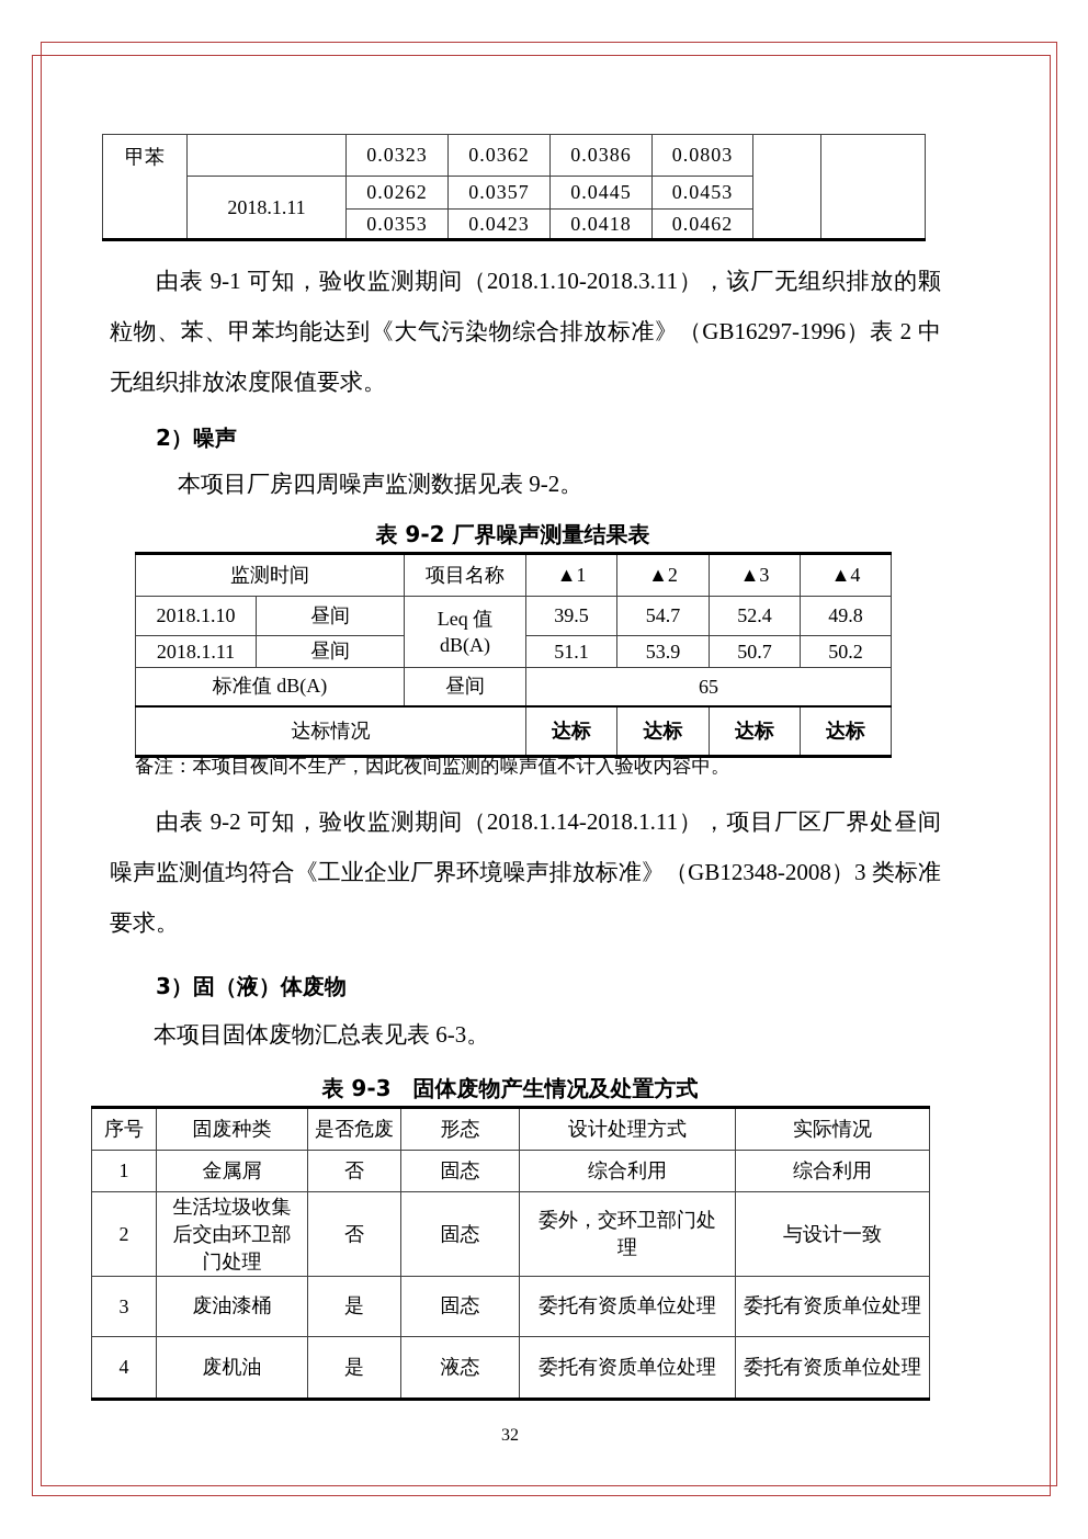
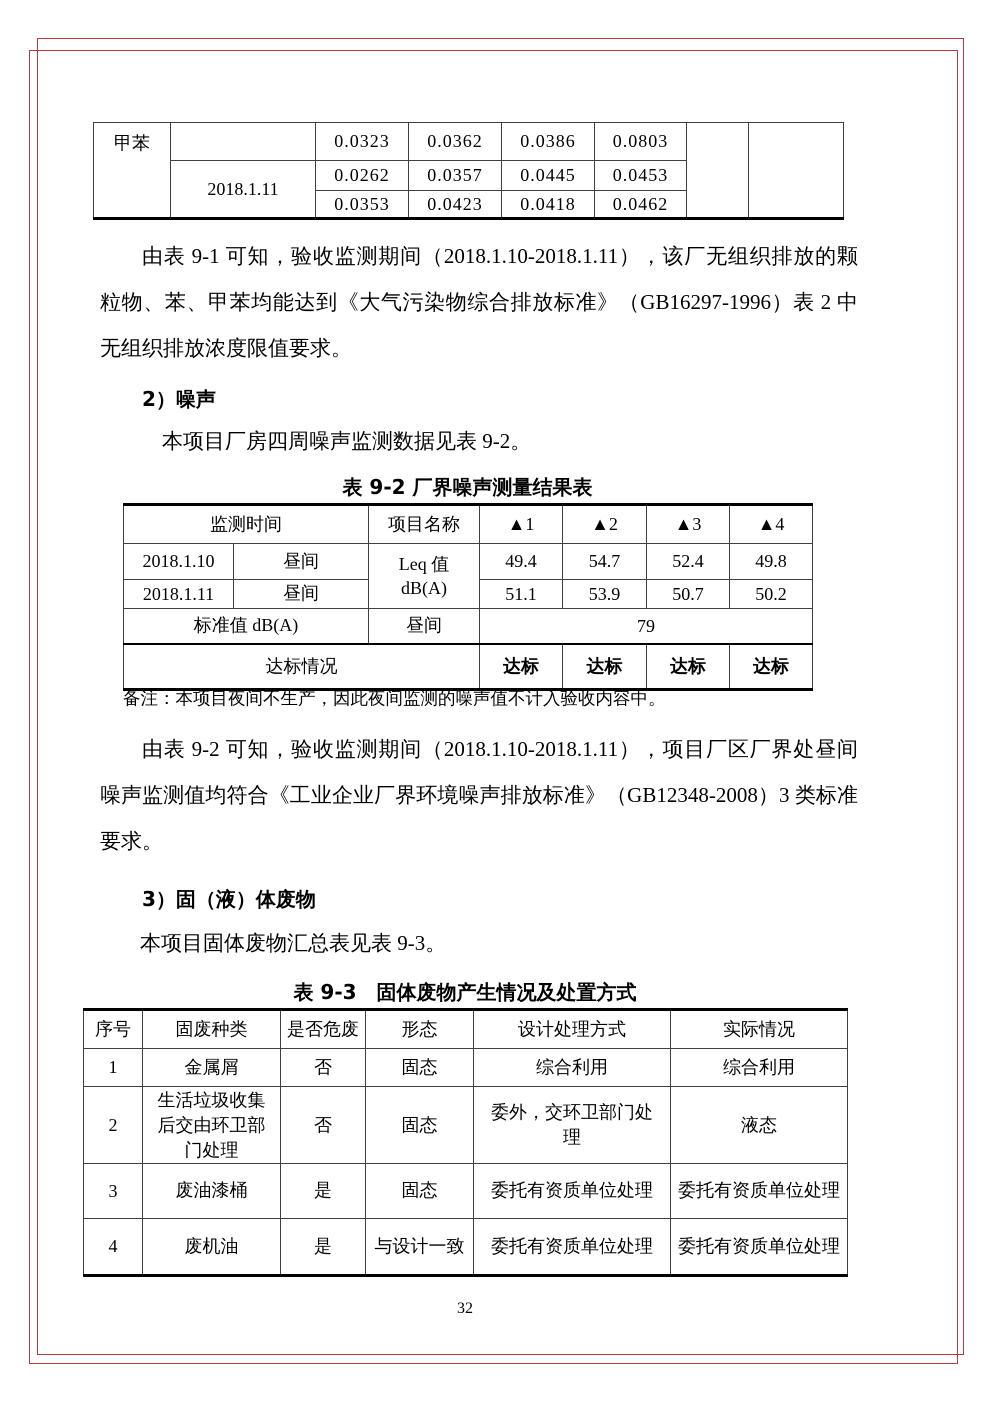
  甲苯		0.0323	0.0362	0.0386	0.0803
  2018.1.11	0.0262	0.0357	0.0445	0.0453
  0.0353	0.0423	0.0418	0.0462
- 由表 9-1 可知，验收监测期间（2018.1.10-2018.3.11），该厂无组织排放的颗粒物、苯、甲苯均能达到《大气污染物综合排放标准》（GB16297-1996）表 2 中无组织排放浓度限值要求。
+ 由表 9-1 可知，验收监测期间（2018.1.10-2018.1.11），该厂无组织排放的颗粒物、苯、甲苯均能达到《大气污染物综合排放标准》（GB16297-1996）表 2 中无组织排放浓度限值要求。
  2）噪声
  本项目厂房四周噪声监测数据见表 9-2。
  表 9-2 厂界噪声测量结果表
  监测时间	项目名称	▲1	▲2	▲3	▲4
- 2018.1.10	昼间	Leq 值 dB(A)	39.5	54.7	52.4	49.8
+ 2018.1.10	昼间	Leq 值 dB(A)	49.4	54.7	52.4	49.8
  2018.1.11	昼间	51.1	53.9	50.7	50.2
- 标准值 dB(A)	昼间	65
+ 标准值 dB(A)	昼间	79
  达标情况	达标	达标	达标	达标
  备注：本项目夜间不生产，因此夜间监测的噪声值不计入验收内容中。
- 由表 9-2 可知，验收监测期间（2018.1.14-2018.1.11），项目厂区厂界处昼间噪声监测值均符合《工业企业厂界环境噪声排放标准》（GB12348-2008）3 类标准要求。
+ 由表 9-2 可知，验收监测期间（2018.1.10-2018.1.11），项目厂区厂界处昼间噪声监测值均符合《工业企业厂界环境噪声排放标准》（GB12348-2008）3 类标准要求。
  3）固（液）体废物
- 本项目固体废物汇总表见表 6-3。
+ 本项目固体废物汇总表见表 9-3。
  表 9-3 固体废物产生情况及处置方式
  序号	固废种类	是否危废	形态	设计处理方式	实际情况
  1	金属屑	否	固态	综合利用	综合利用
- 2	生活垃圾收集后交由环卫部门处理	否	固态	委外，交环卫部门处理	与设计一致
+ 2	生活垃圾收集后交由环卫部门处理	否	固态	委外，交环卫部门处理	液态
  3	废油漆桶	是	固态	委托有资质单位处理	委托有资质单位处理
- 4	废机油	是	液态	委托有资质单位处理	委托有资质单位处理
+ 4	废机油	是	与设计一致	委托有资质单位处理	委托有资质单位处理
  32
